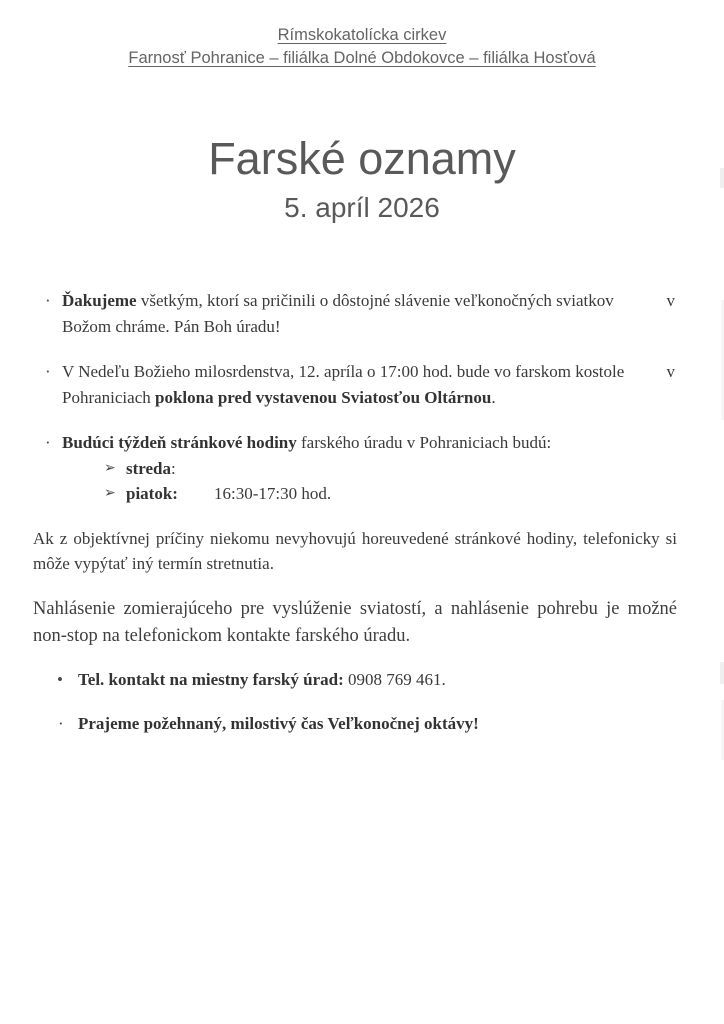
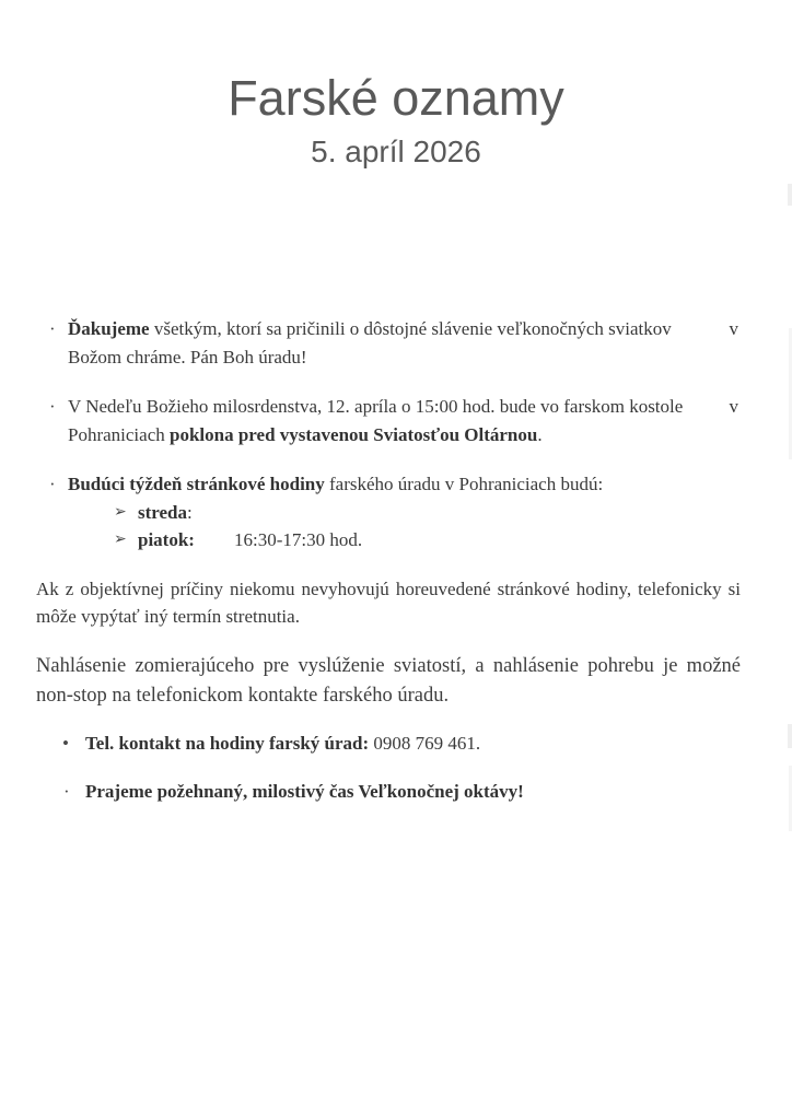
- Rímskokatolícka cirkev
- Farnosť Pohranice – filiálka Dolné Obdokovce – filiálka Hosťová
  Farské oznamy
  5. apríl 2026
  ·
  Ďakujeme všetkým, ktorí sa pričinili o dôstojné slávenie veľkonočných sviatkov
  v
  Božom chráme. Pán Boh úradu!
  ·
- V Nedeľu Božieho milosrdenstva, 12. apríla o 17:00 hod. bude vo farskom kostole
+ V Nedeľu Božieho milosrdenstva, 12. apríla o 15:00 hod. bude vo farskom kostole
  v
  Pohraniciach poklona pred vystavenou Sviatosťou Oltárnou.
  ·
  Budúci týždeň stránkové hodiny farského úradu v Pohraniciach budú:
  ➢
  streda:
  ➢
  piatok:
  16:30-17:30 hod.
  Ak z objektívnej príčiny niekomu nevyhovujú horeuvedené stránkové hodiny, telefonicky si
  môže vypýtať iný termín stretnutia.
  Nahlásenie zomierajúceho pre vyslúženie sviatostí, a nahlásenie pohrebu je možné
  non-stop na telefonickom kontakte farského úradu.
  •
- Tel. kontakt na miestny farský úrad: 0908 769 461.
+ Tel. kontakt na hodiny farský úrad: 0908 769 461.
  ·
  Prajeme požehnaný, milostivý čas Veľkonočnej oktávy!
